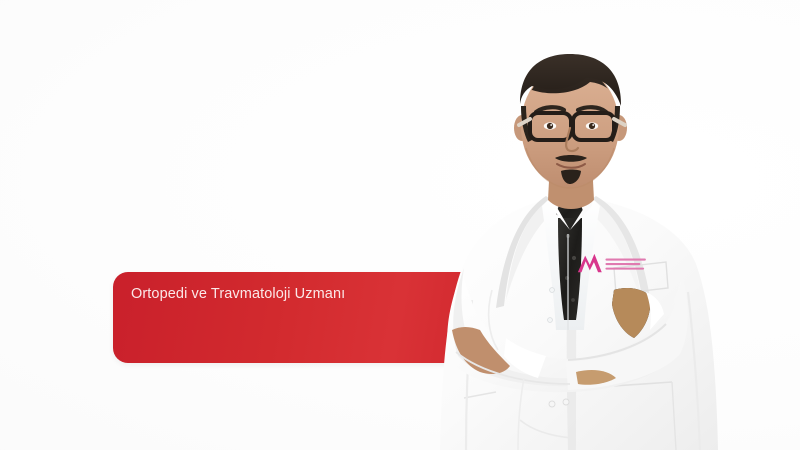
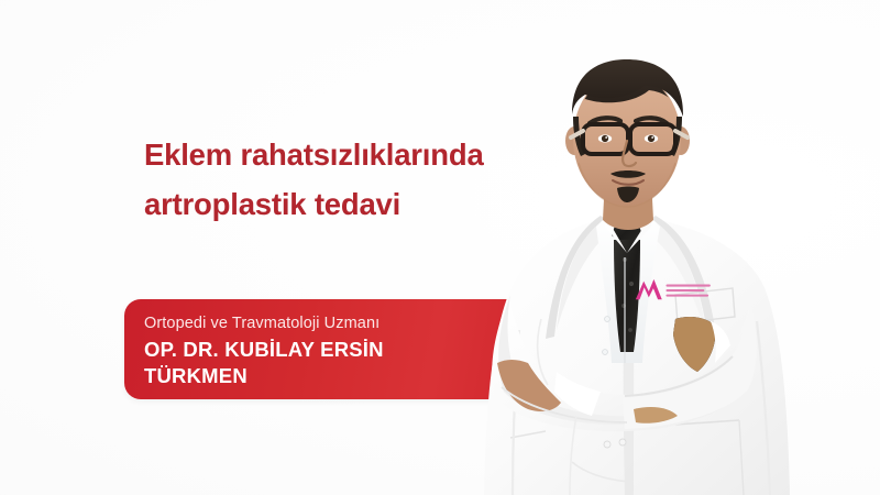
  Ortopedi ve Travmatoloji Uzmanı
+ OP. DR. KUBİLAY ERSİN
+ TÜRKMEN
+ Eklem rahatsızlıklarında
+ artroplastik tedavi
